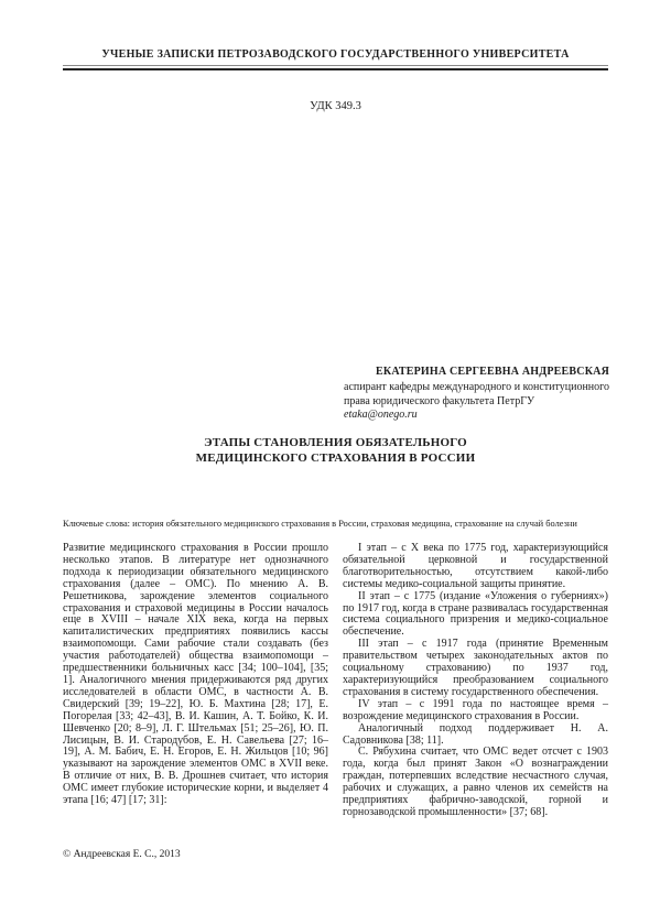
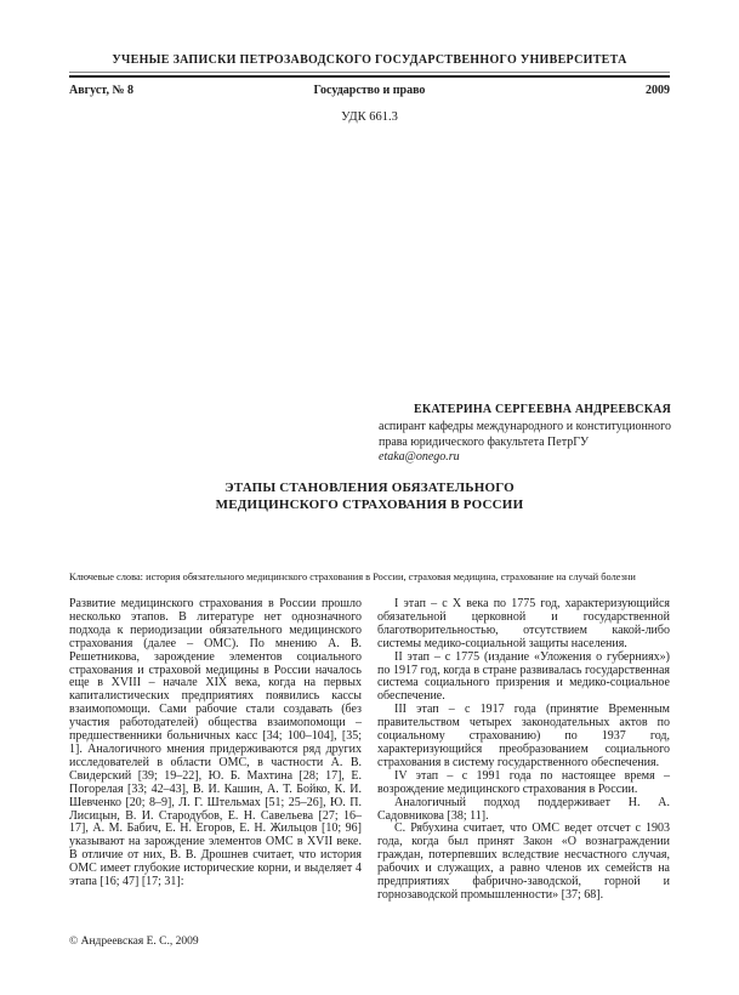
  УЧЕНЫЕ ЗАПИСКИ ПЕТРОЗАВОДСКОГО ГОСУДАРСТВЕННОГО УНИВЕРСИТЕТА
+ Август, № 8
+ Государство и право
+ 2009
- УДК 349.3
+ УДК 661.3
  ЕКАТЕРИНА СЕРГЕЕВНА АНДРЕЕВСКАЯ
  аспирант кафедры международного и конституционного права юридического факультета ПетрГУ
  etaka@onego.ru
  ЭТАПЫ СТАНОВЛЕНИЯ ОБЯЗАТЕЛЬНОГО
  МЕДИЦИНСКОГО СТРАХОВАНИЯ В РОССИИ
  Ключевые слова: история обязательного медицинского страхования в России, страховая медицина, страхование на случай болезни
- Развитие медицинского страхования в России прошло несколько этапов. В литературе нет однозначного подхода к периодизации обязательного медицинского страхования (далее – ОМС). По мнению А. В. Решетникова, зарождение элементов социального страхования и страховой медицины в России началось еще в XVIII – начале XIX века, когда на первых капиталистических предприятиях появились кассы взаимопомощи. Сами рабочие стали создавать (без участия работодателей) общества взаимопомощи – предшественники больничных касс [34; 100–104], [35; 1]. Аналогичного мнения придерживаются ряд других исследователей в области ОМС, в частности А. В. Свидерский [39; 19–22], Ю. Б. Махтина [28; 17], Е. Погорелая [33; 42–43], В. И. Кашин, А. Т. Бойко, К. И. Шевченко [20; 8–9], Л. Г. Штельмах [51; 25–26], Ю. П. Лисицын, В. И. Стародубов, Е. Н. Савельева [27; 16–19], А. М. Бабич, Е. Н. Егоров, Е. Н. Жильцов [10; 96] указывают на зарождение элементов ОМС в XVII веке. В отличие от них, В. В. Дрошнев считает, что история ОМС имеет глубокие исторические корни, и выделяет 4 этапа [16; 47] [17; 31]:
+ Развитие медицинского страхования в России прошло несколько этапов. В литературе нет однозначного подхода к периодизации обязательного медицинского страхования (далее – ОМС). По мнению А. В. Решетникова, зарождение элементов социального страхования и страховой медицины в России началось еще в XVIII – начале XIX века, когда на первых капиталистических предприятиях появились кассы взаимопомощи. Сами рабочие стали создавать (без участия работодателей) общества взаимопомощи – предшественники больничных касс [34; 100–104], [35; 1]. Аналогичного мнения придерживаются ряд других исследователей в области ОМС, в частности А. В. Свидерский [39; 19–22], Ю. Б. Махтина [28; 17], Е. Погорелая [33; 42–43], В. И. Кашин, А. Т. Бойко, К. И. Шевченко [20; 8–9], Л. Г. Штельмах [51; 25–26], Ю. П. Лисицын, В. И. Стародубов, Е. Н. Савельева [27; 16–17], А. М. Бабич, Е. Н. Егоров, Е. Н. Жильцов [10; 96] указывают на зарождение элементов ОМС в XVII веке. В отличие от них, В. В. Дрошнев считает, что история ОМС имеет глубокие исторические корни, и выделяет 4 этапа [16; 47] [17; 31]:
- I этап – с X века по 1775 год, характеризующийся обязательной церковной и государственной благотворительностью, отсутствием какой-либо системы медико-социальной защиты принятие.
+ I этап – с X века по 1775 год, характеризующийся обязательной церковной и государственной благотворительностью, отсутствием какой-либо системы медико-социальной защиты населения.
  II этап – с 1775 (издание «Уложения о губерниях») по 1917 год, когда в стране развивалась государственная система социального призрения и медико-социальное обеспечение.
  III этап – с 1917 года (принятие Временным правительством четырех законодательных актов по социальному страхованию) по 1937 год, характеризующийся преобразованием социального страхования в систему государственного обеспечения.
  IV этап – с 1991 года по настоящее время – возрождение медицинского страхования в России.
  Аналогичный подход поддерживает Н. А. Садовникова [38; 11].
  С. Рябухина считает, что ОМС ведет отсчет с 1903 года, когда был принят Закон «О вознаграждении граждан, потерпевших вследствие несчастного случая, рабочих и служащих, а равно членов их семейств на предприятиях фабрично-заводской, горной и горнозаводской промышленности» [37; 68].
- © Андреевская Е. С., 2013
+ © Андреевская Е. С., 2009
